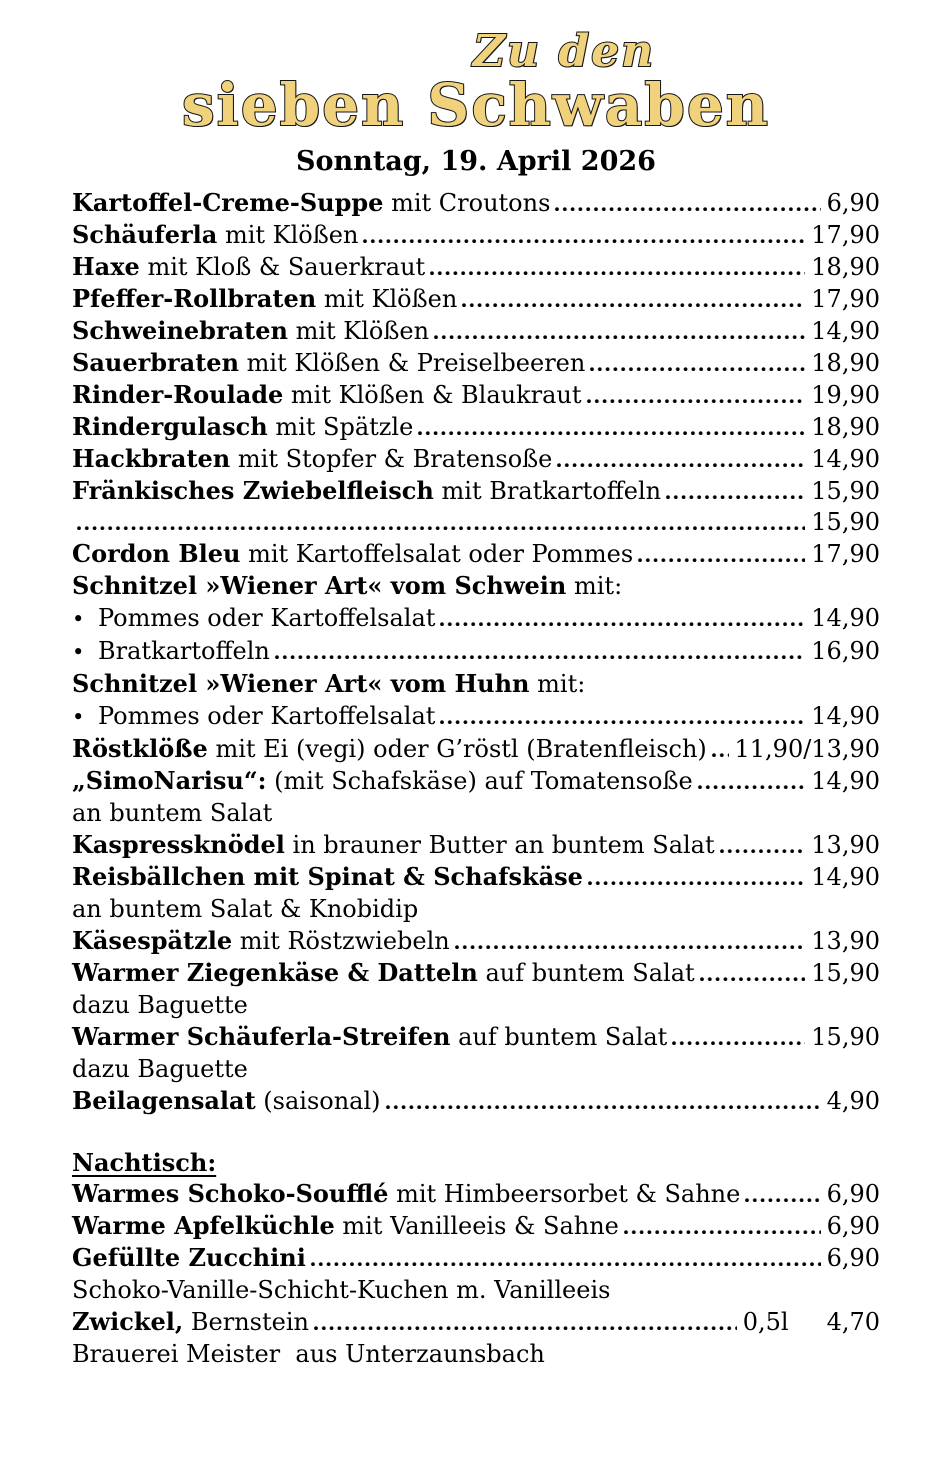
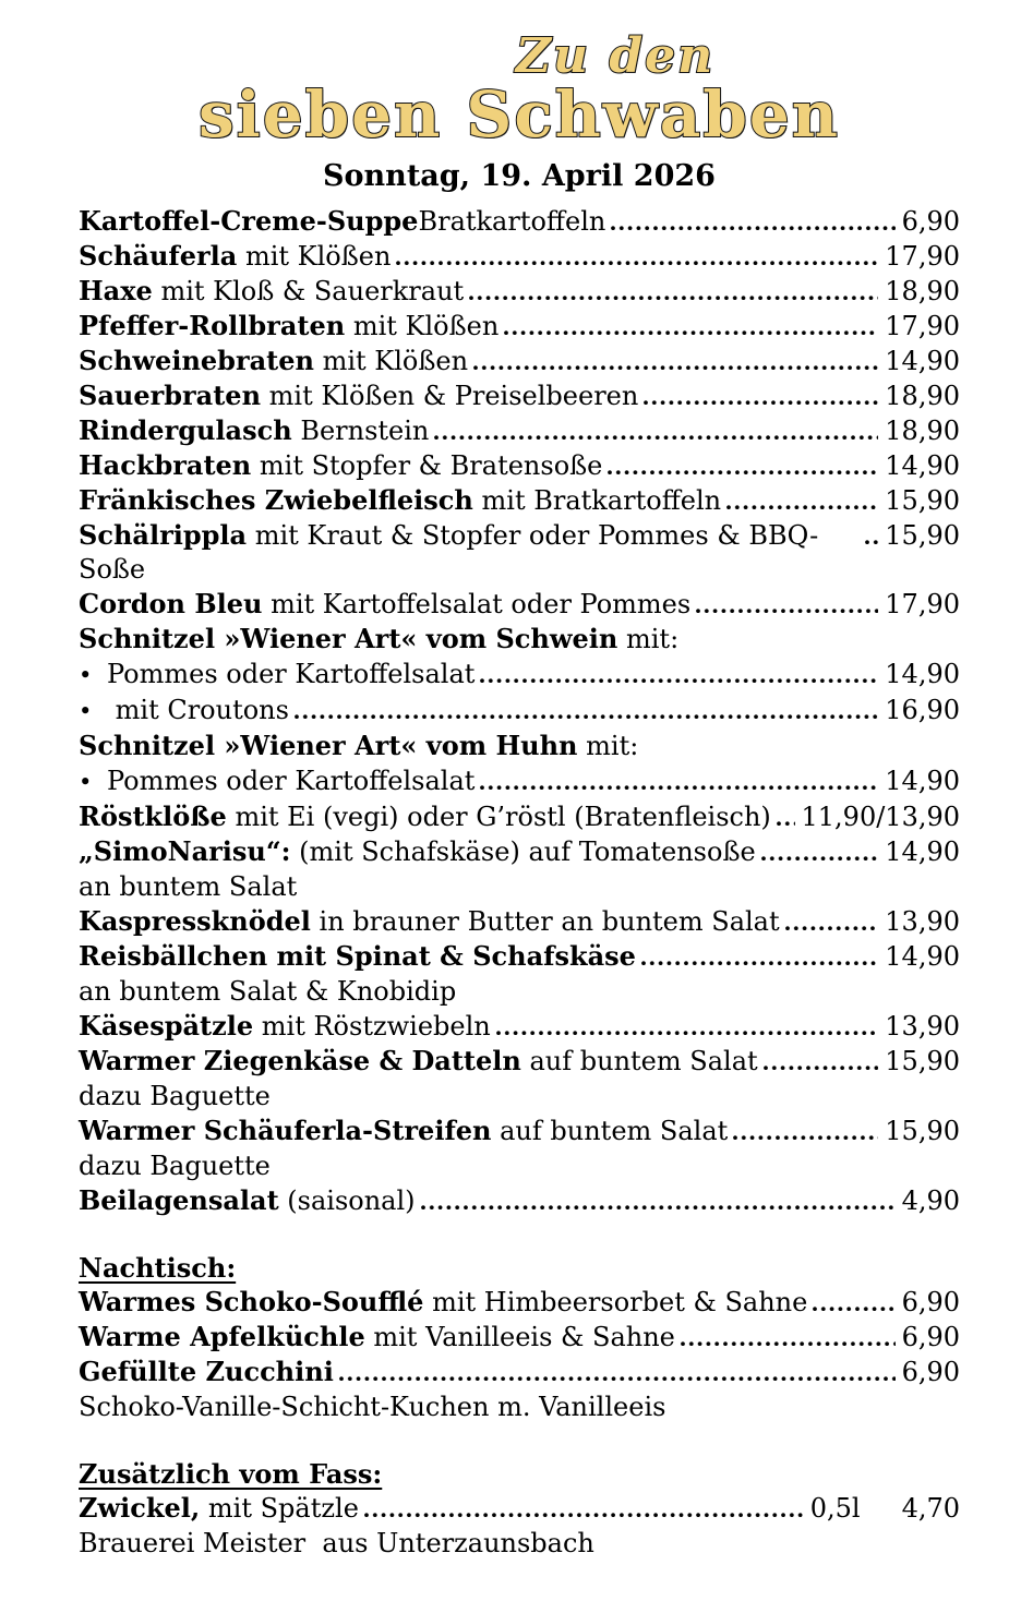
  Zu den
  sieben Schwaben
  Sonntag, 19. April 2026
- Kartoffel-Creme-Suppe mit Croutons
+ Kartoffel-Creme-SuppeBratkartoffeln
  6,90
  Schäuferla mit Klößen
  17,90
  Haxe mit Kloß & Sauerkraut
  18,90
  Pfeffer-Rollbraten mit Klößen
  17,90
  Schweinebraten mit Klößen
  14,90
  Sauerbraten mit Klößen & Preiselbeeren
  18,90
- Rinder-Roulade mit Klößen & Blaukraut
- 19,90
- Rindergulasch mit Spätzle
+ Rindergulasch Bernstein
  18,90
  Hackbraten mit Stopfer & Bratensoße
  14,90
  Fränkisches Zwiebelfleisch mit Bratkartoffeln
  15,90
+ Schälrippla mit Kraut & Stopfer oder Pommes & BBQ-Soße
  15,90
  Cordon Bleu mit Kartoffelsalat oder Pommes
  17,90
  Schnitzel »Wiener Art« vom Schwein mit:
  •
  Pommes oder Kartoffelsalat
  14,90
  •
- Bratkartoffeln
+ mit Croutons
  16,90
  Schnitzel »Wiener Art« vom Huhn mit:
  •
  Pommes oder Kartoffelsalat
  14,90
  Röstklöße mit Ei (vegi) oder G’röstl (Bratenfleisch)
  11,90/13,90
  „SimoNarisu“: (mit Schafskäse) auf Tomatensoße
  14,90
  an buntem Salat
  Kaspressknödel in brauner Butter an buntem Salat
  13,90
  Reisbällchen mit Spinat & Schafskäse
  14,90
  an buntem Salat & Knobidip
  Käsespätzle mit Röstzwiebeln
  13,90
  Warmer Ziegenkäse & Datteln auf buntem Salat
  15,90
  dazu Baguette
  Warmer Schäuferla-Streifen auf buntem Salat
  15,90
  dazu Baguette
  Beilagensalat (saisonal)
  4,90
  Nachtisch:
  Warmes Schoko-Soufflé mit Himbeersorbet & Sahne
  6,90
  Warme Apfelküchle mit Vanilleeis & Sahne
  6,90
  Gefüllte Zucchini
  6,90
  Schoko-Vanille-Schicht-Kuchen m. Vanilleeis
+ Zusätzlich vom Fass:
- Zwickel, Bernstein
+ Zwickel, mit Spätzle
  0,5l
  4,70
  Brauerei Meister aus Unterzaunsbach
